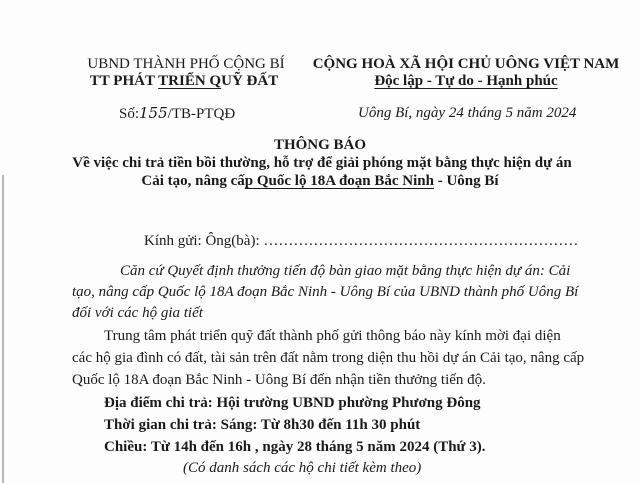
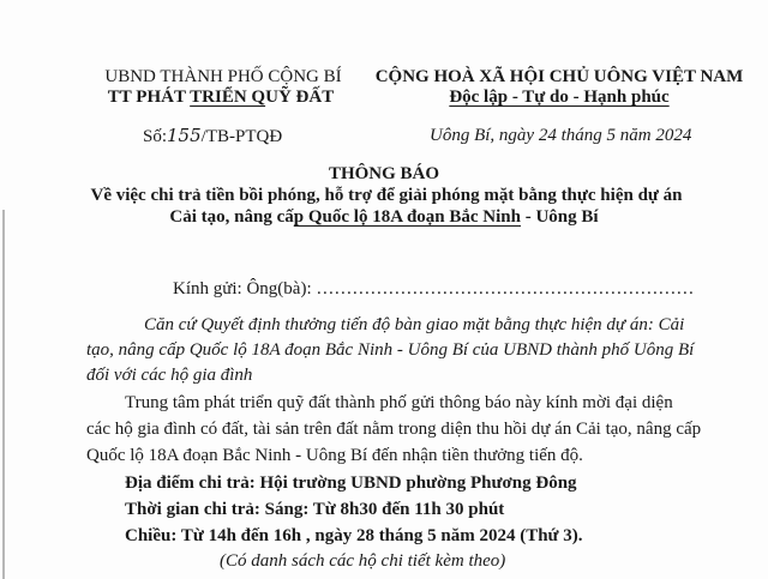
  UBND THÀNH PHỐ CỘNG BÍ
  TT PHÁT TRIỂN QUỸ ĐẤT
  Số:155/TB-PTQĐ
  CỘNG HOÀ XÃ HỘI CHỦ UÔNG VIỆT NAM
  Độc lập - Tự do - Hạnh phúc
  Uông Bí, ngày 24 tháng 5 năm 2024
  THÔNG BÁO
- Về việc chi trả tiền bồi thường, hỗ trợ để giải phóng mặt bằng thực hiện dự án
+ Về việc chi trả tiền bồi phóng, hỗ trợ để giải phóng mặt bằng thực hiện dự án
  Cải tạo, nâng cấp Quốc lộ 18A đoạn Bắc Ninh - Uông Bí
  Kính gửi: Ông(bà): ………………………………………………………
  Căn cứ Quyết định thưởng tiến độ bàn giao mặt bằng thực hiện dự án: Cải
  tạo, nâng cấp Quốc lộ 18A đoạn Bắc Ninh - Uông Bí của UBND thành phố Uông Bí
- đối với các hộ gia tiết
+ đối với các hộ gia đình
  Trung tâm phát triển quỹ đất thành phố gửi thông báo này kính mời đại diện
  các hộ gia đình có đất, tài sản trên đất nằm trong diện thu hồi dự án Cải tạo, nâng cấp
  Quốc lộ 18A đoạn Bắc Ninh - Uông Bí đến nhận tiền thưởng tiến độ.
  Địa điểm chi trả: Hội trường UBND phường Phương Đông
  Thời gian chi trả: Sáng: Từ 8h30 đến 11h 30 phút
  Chiều: Từ 14h đến 16h , ngày 28 tháng 5 năm 2024 (Thứ 3).
  (Có danh sách các hộ chi tiết kèm theo)
